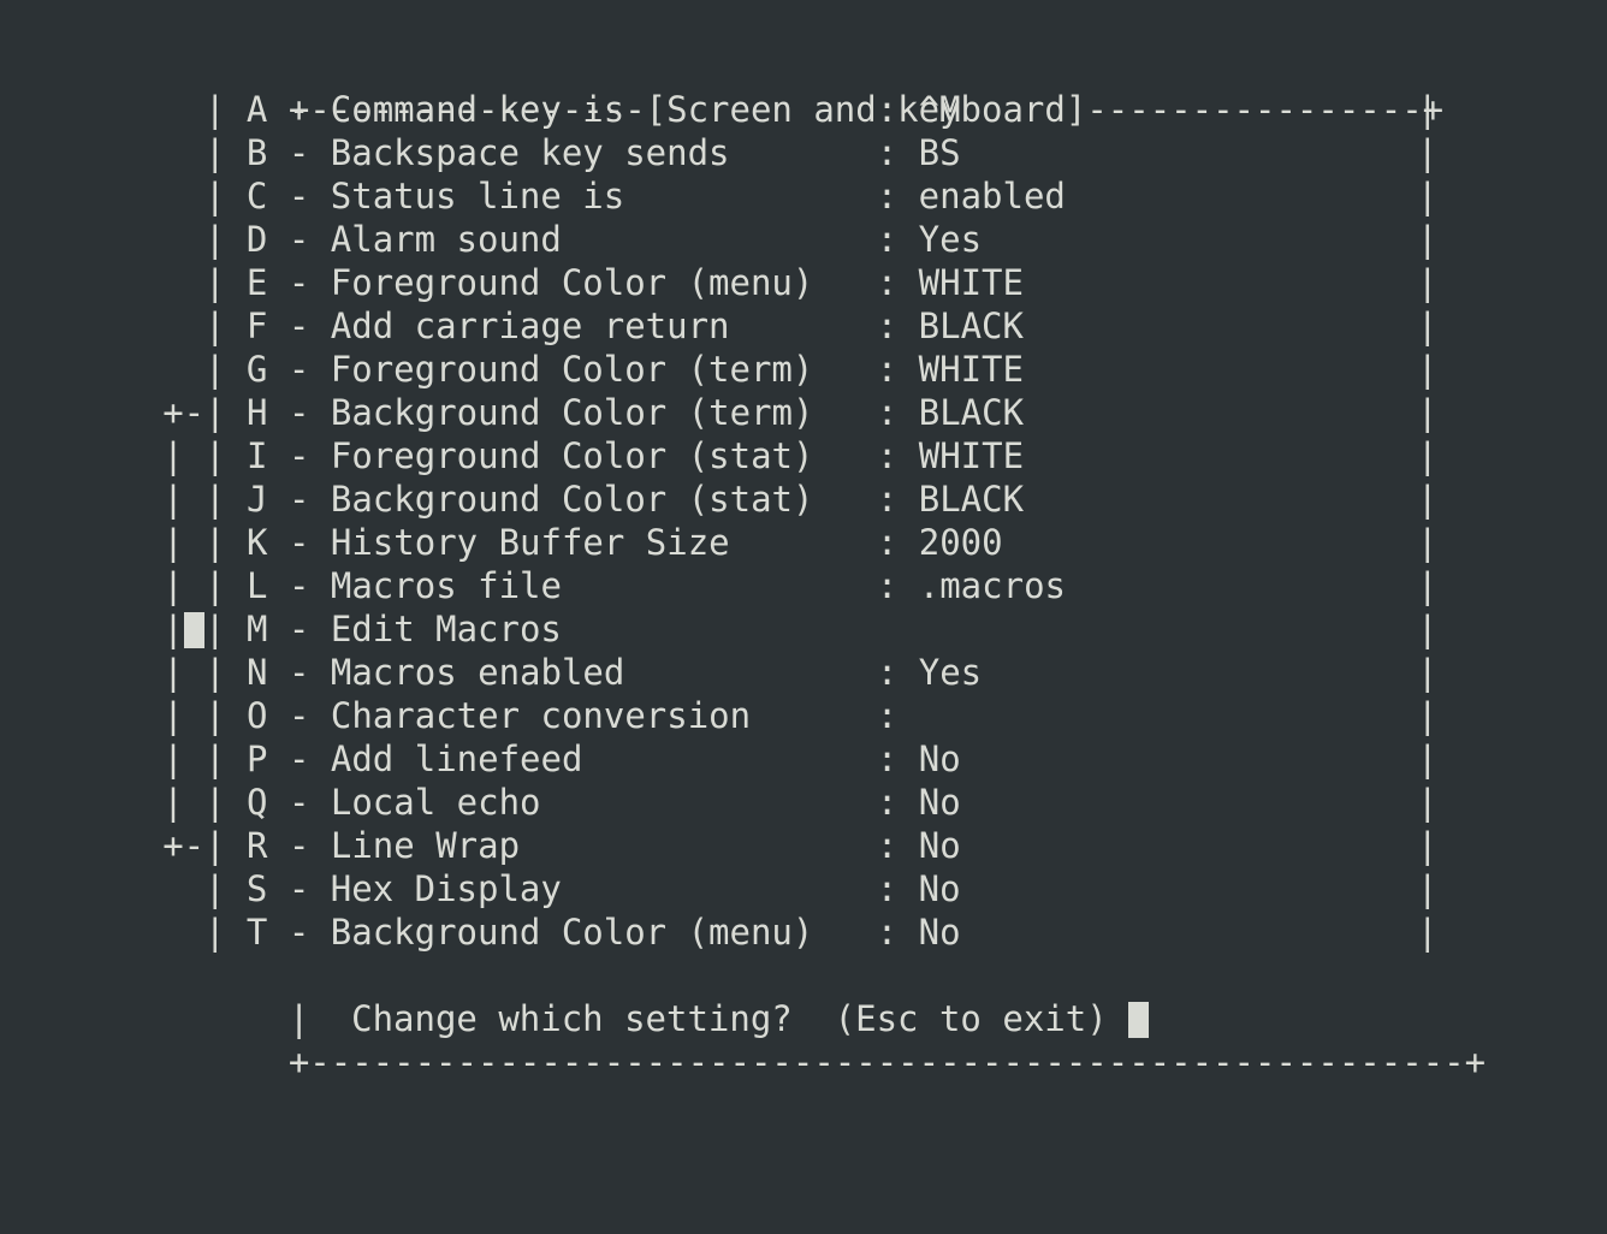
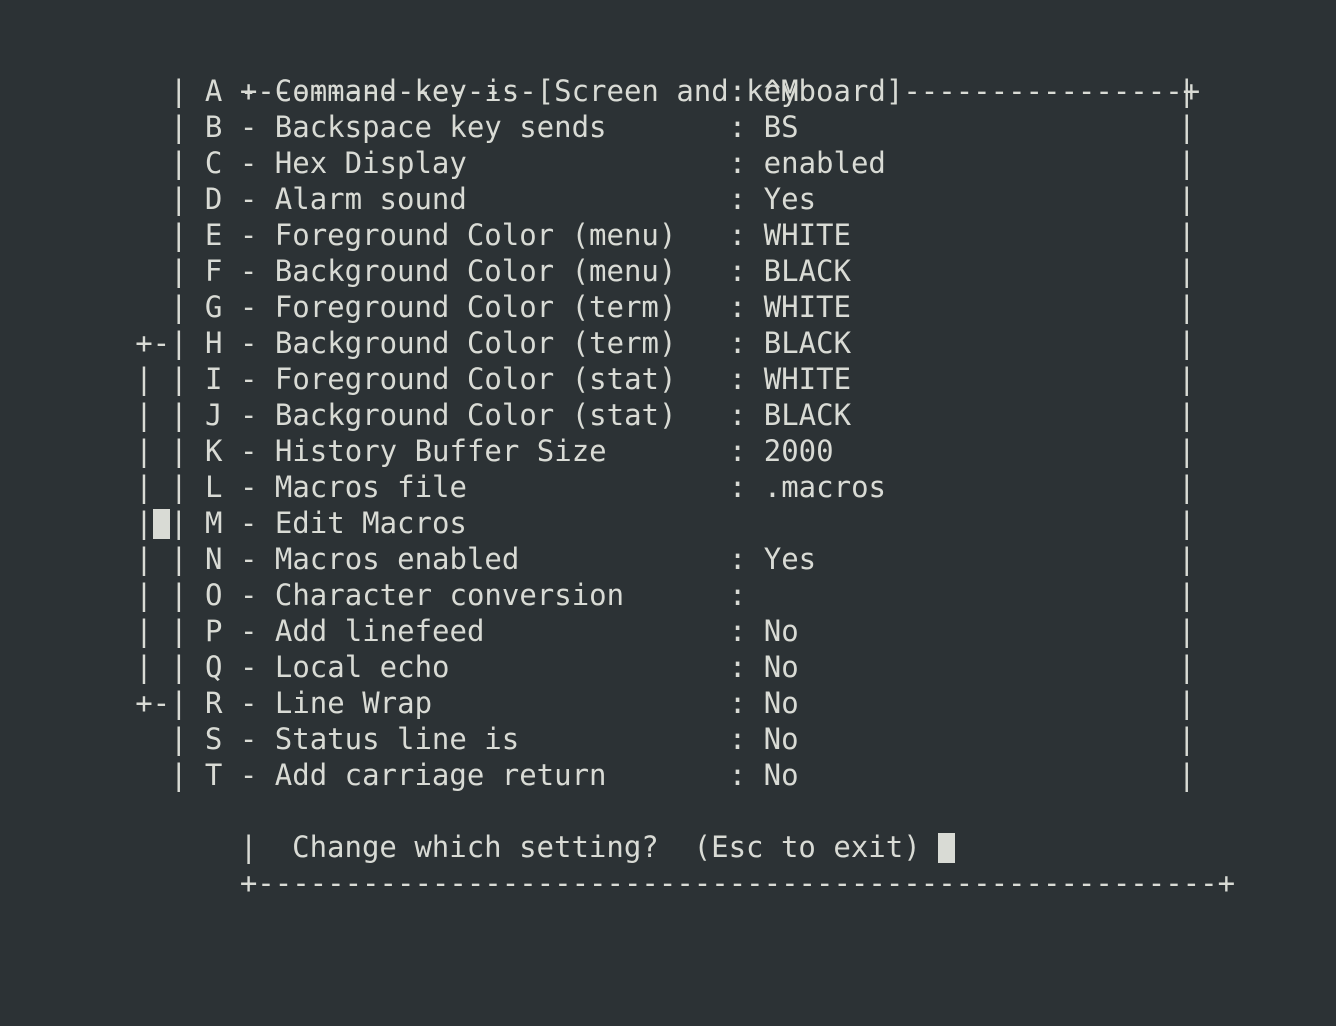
  +----------------[Screen and keyboard]----------------+
  | A - Command key is : ^M
  |
  | B - Backspace key sends : BS
  |
- | C - Status line is : enabled
+ | C - Hex Display : enabled
  |
  | D - Alarm sound : Yes
  |
  | E - Foreground Color (menu) : WHITE
  |
- | F - Add carriage return : BLACK
+ | F - Background Color (menu) : BLACK
  |
  | G - Foreground Color (term) : WHITE
  |
  +-| H - Background Color (term) : BLACK
  |
  | | I - Foreground Color (stat) : WHITE
  |
  | | J - Background Color (stat) : BLACK
  |
  | | K - History Buffer Size : 2000
  |
  | | L - Macros file : .macros
  |
  | | M - Edit Macros
  |
  | | N - Macros enabled : Yes
  |
  | | O - Character conversion :
  |
  | | P - Add linefeed : No
  |
  | | Q - Local echo : No
  |
  +-| R - Line Wrap : No
  |
- | S - Hex Display : No
+ | S - Status line is : No
  |
- | T - Background Color (menu) : No
+ | T - Add carriage return : No
  |
  | Change which setting? (Esc to exit)
  +-------------------------------------------------------+
